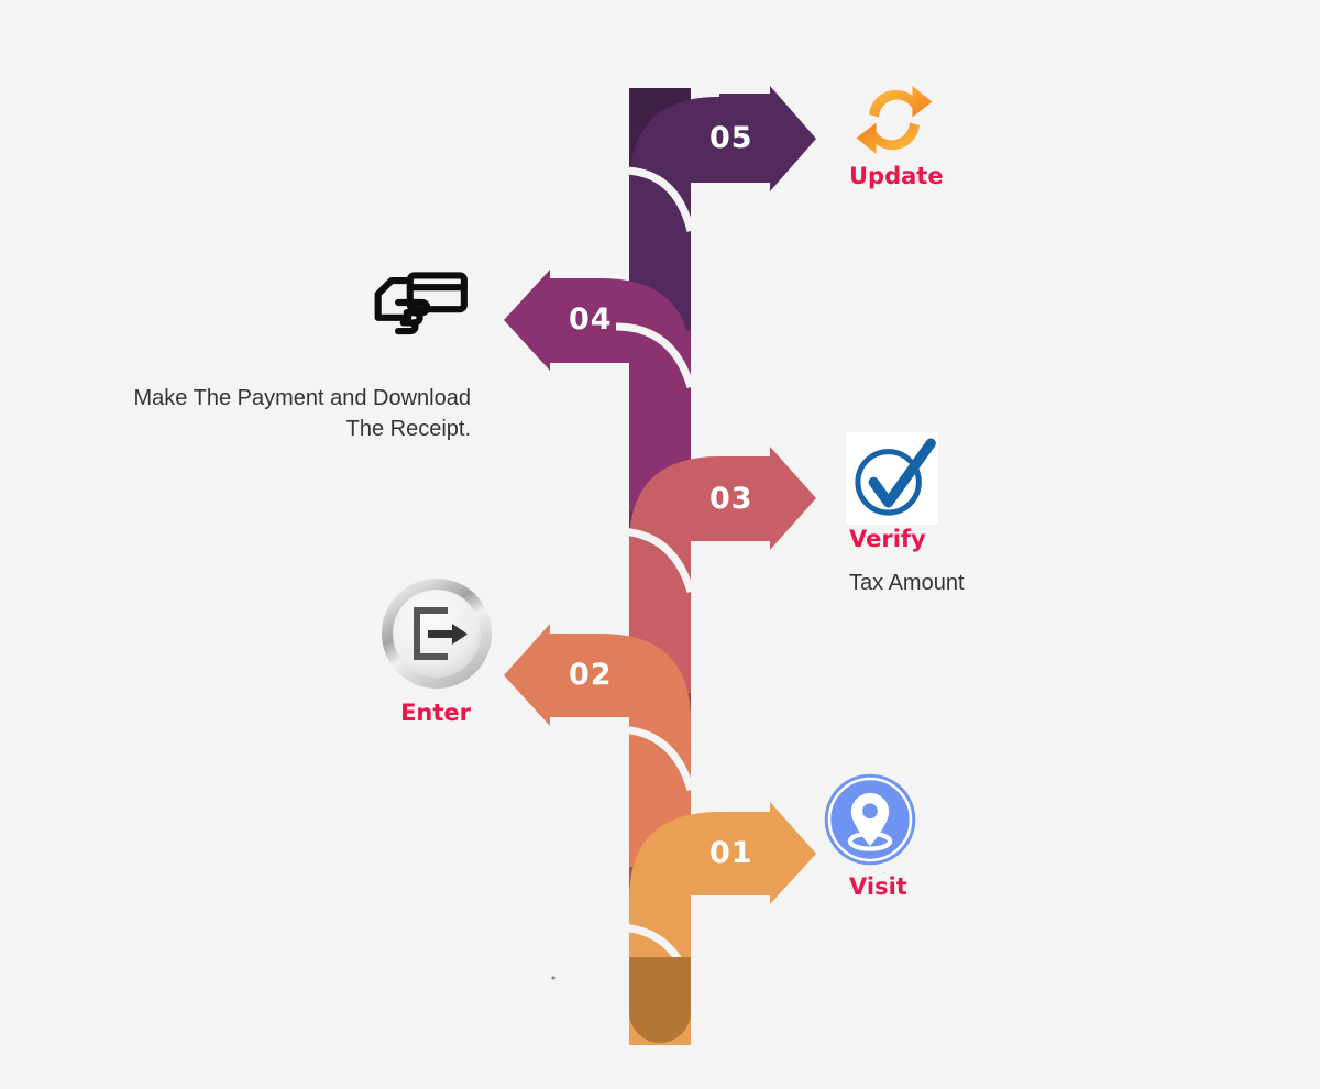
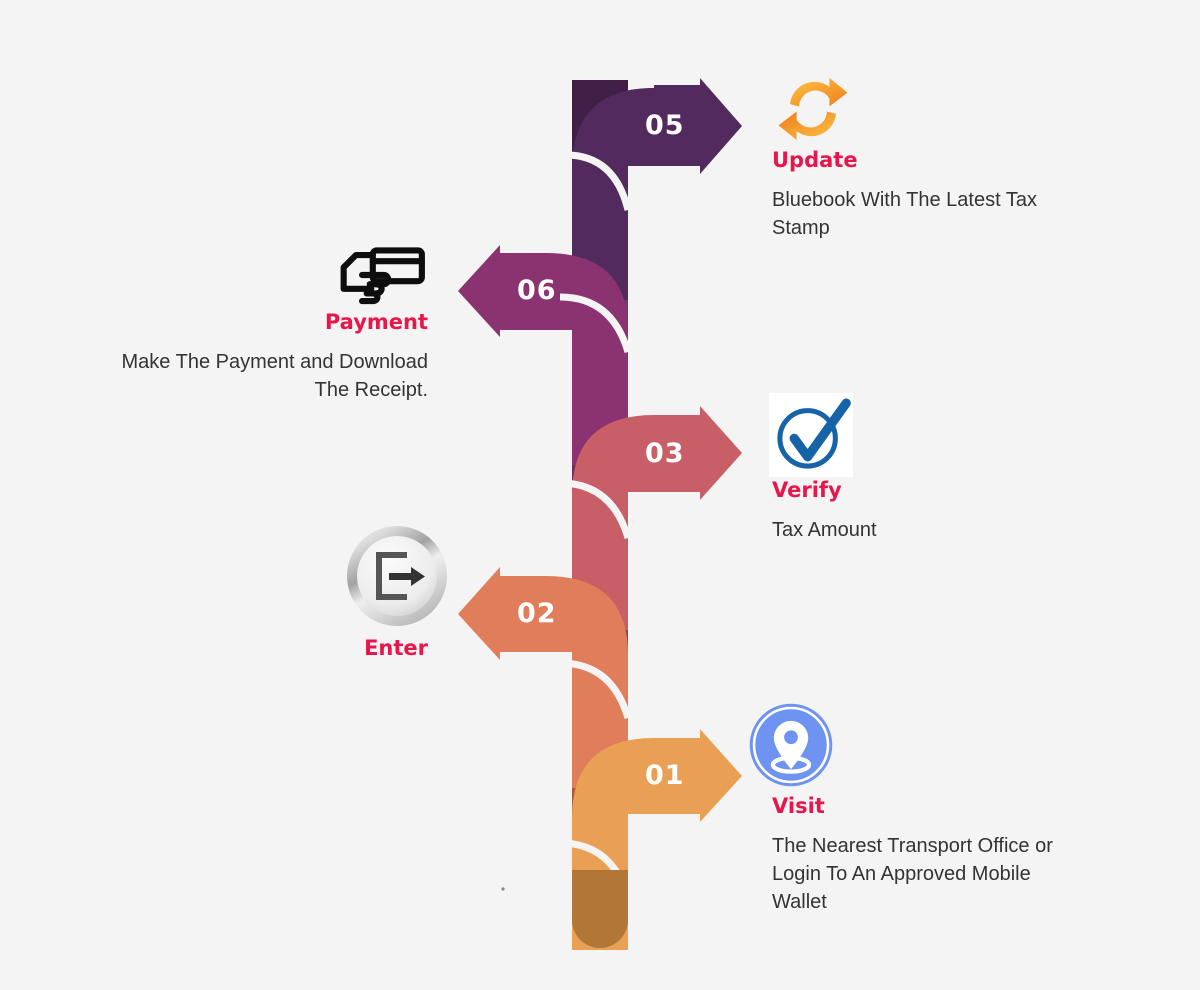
  05
- 04
+ 06
  03
  02
  01
  Update
+ Bluebook With The Latest Tax Stamp
+ Payment
  Make The Payment and Download The Receipt.
  Verify
  Tax Amount
  Enter
  Visit
+ The Nearest Transport Office or Login To An Approved Mobile Wallet
